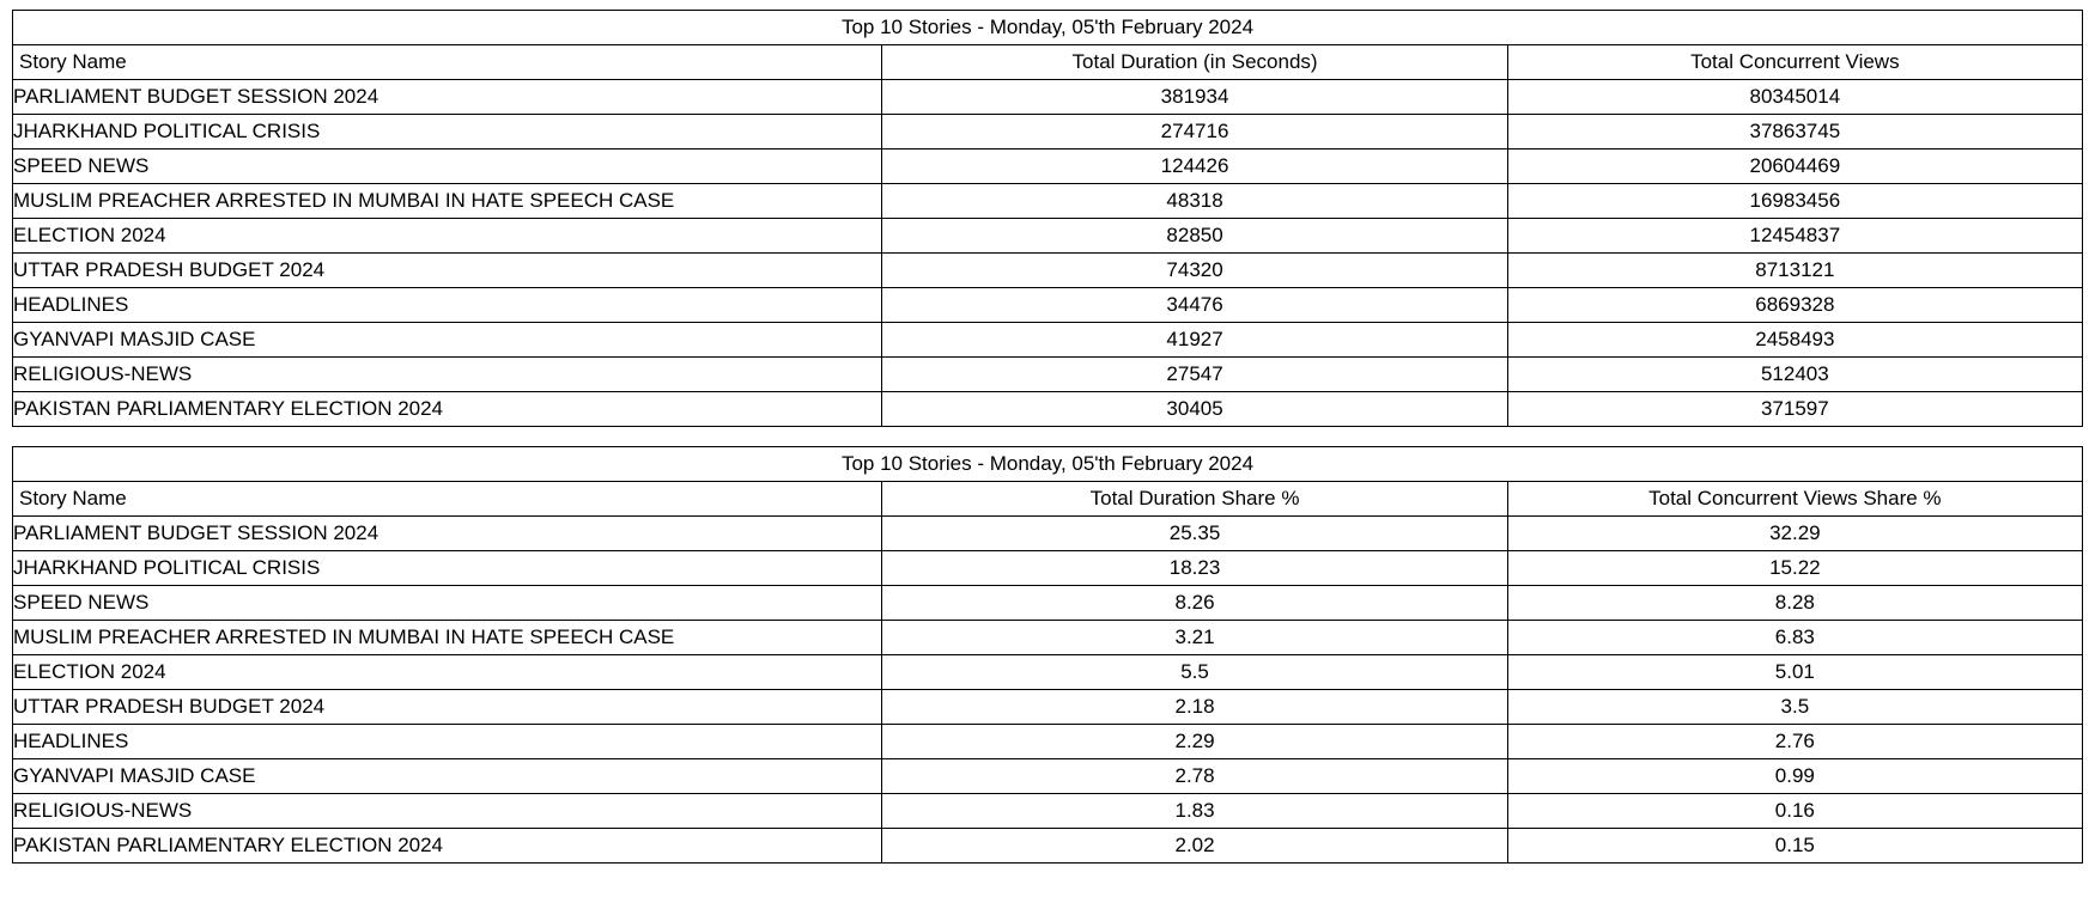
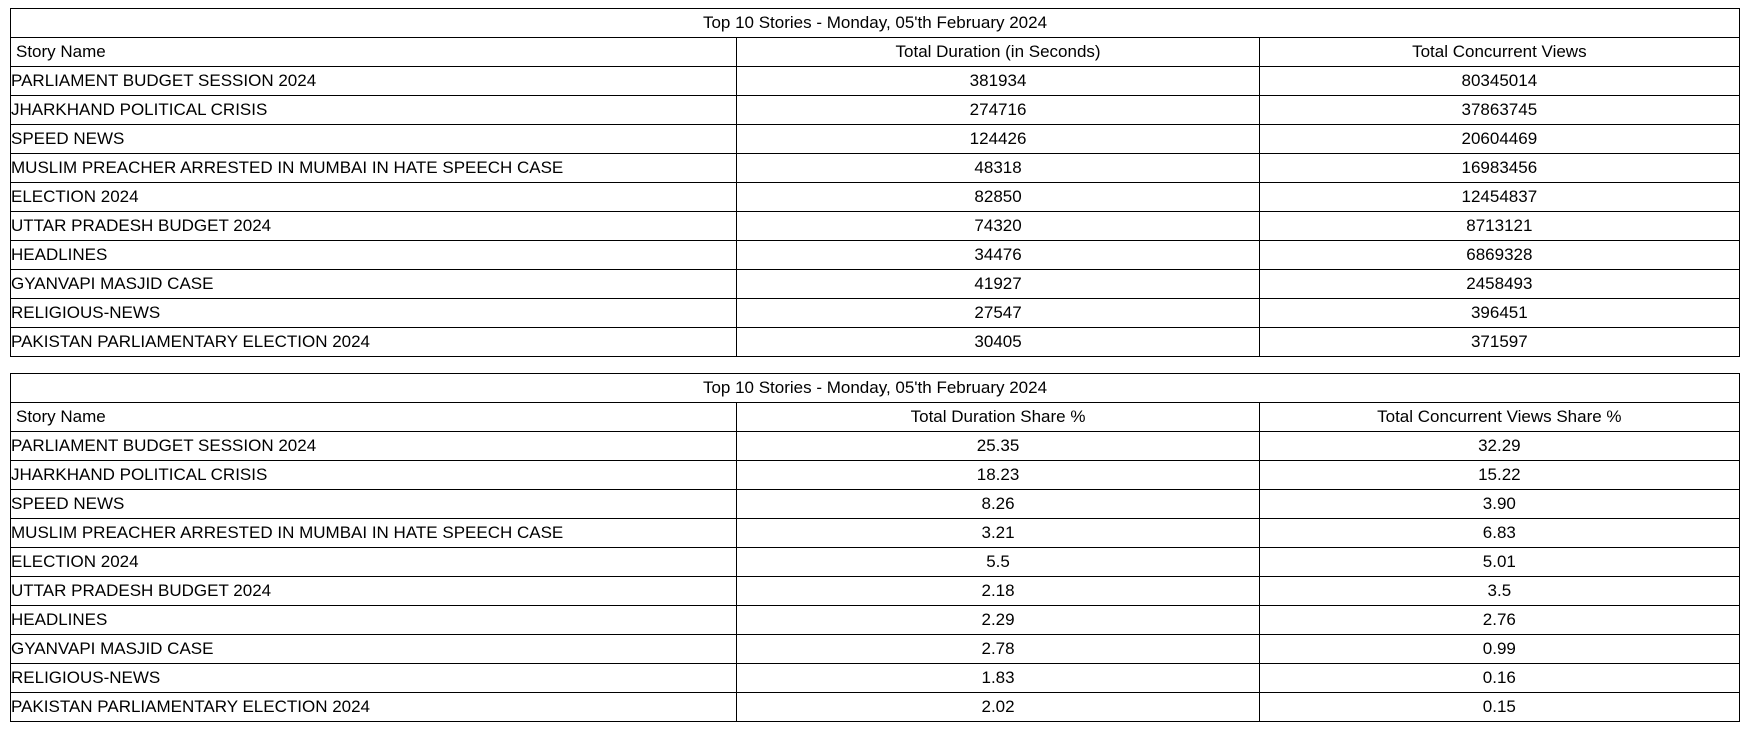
  Top 10 Stories - Monday, 05'th February 2024
  Story Name	Total Duration (in Seconds)	Total Concurrent Views
  PARLIAMENT BUDGET SESSION 2024	381934	80345014
  JHARKHAND POLITICAL CRISIS	274716	37863745
  SPEED NEWS	124426	20604469
  MUSLIM PREACHER ARRESTED IN MUMBAI IN HATE SPEECH CASE	48318	16983456
  ELECTION 2024	82850	12454837
  UTTAR PRADESH BUDGET 2024	74320	8713121
  HEADLINES	34476	6869328
  GYANVAPI MASJID CASE	41927	2458493
- RELIGIOUS-NEWS	27547	512403
+ RELIGIOUS-NEWS	27547	396451
  PAKISTAN PARLIAMENTARY ELECTION 2024	30405	371597
  Top 10 Stories - Monday, 05'th February 2024
  Story Name	Total Duration Share %	Total Concurrent Views Share %
  PARLIAMENT BUDGET SESSION 2024	25.35	32.29
  JHARKHAND POLITICAL CRISIS	18.23	15.22
- SPEED NEWS	8.26	8.28
+ SPEED NEWS	8.26	3.90
  MUSLIM PREACHER ARRESTED IN MUMBAI IN HATE SPEECH CASE	3.21	6.83
  ELECTION 2024	5.5	5.01
  UTTAR PRADESH BUDGET 2024	2.18	3.5
  HEADLINES	2.29	2.76
  GYANVAPI MASJID CASE	2.78	0.99
  RELIGIOUS-NEWS	1.83	0.16
  PAKISTAN PARLIAMENTARY ELECTION 2024	2.02	0.15
